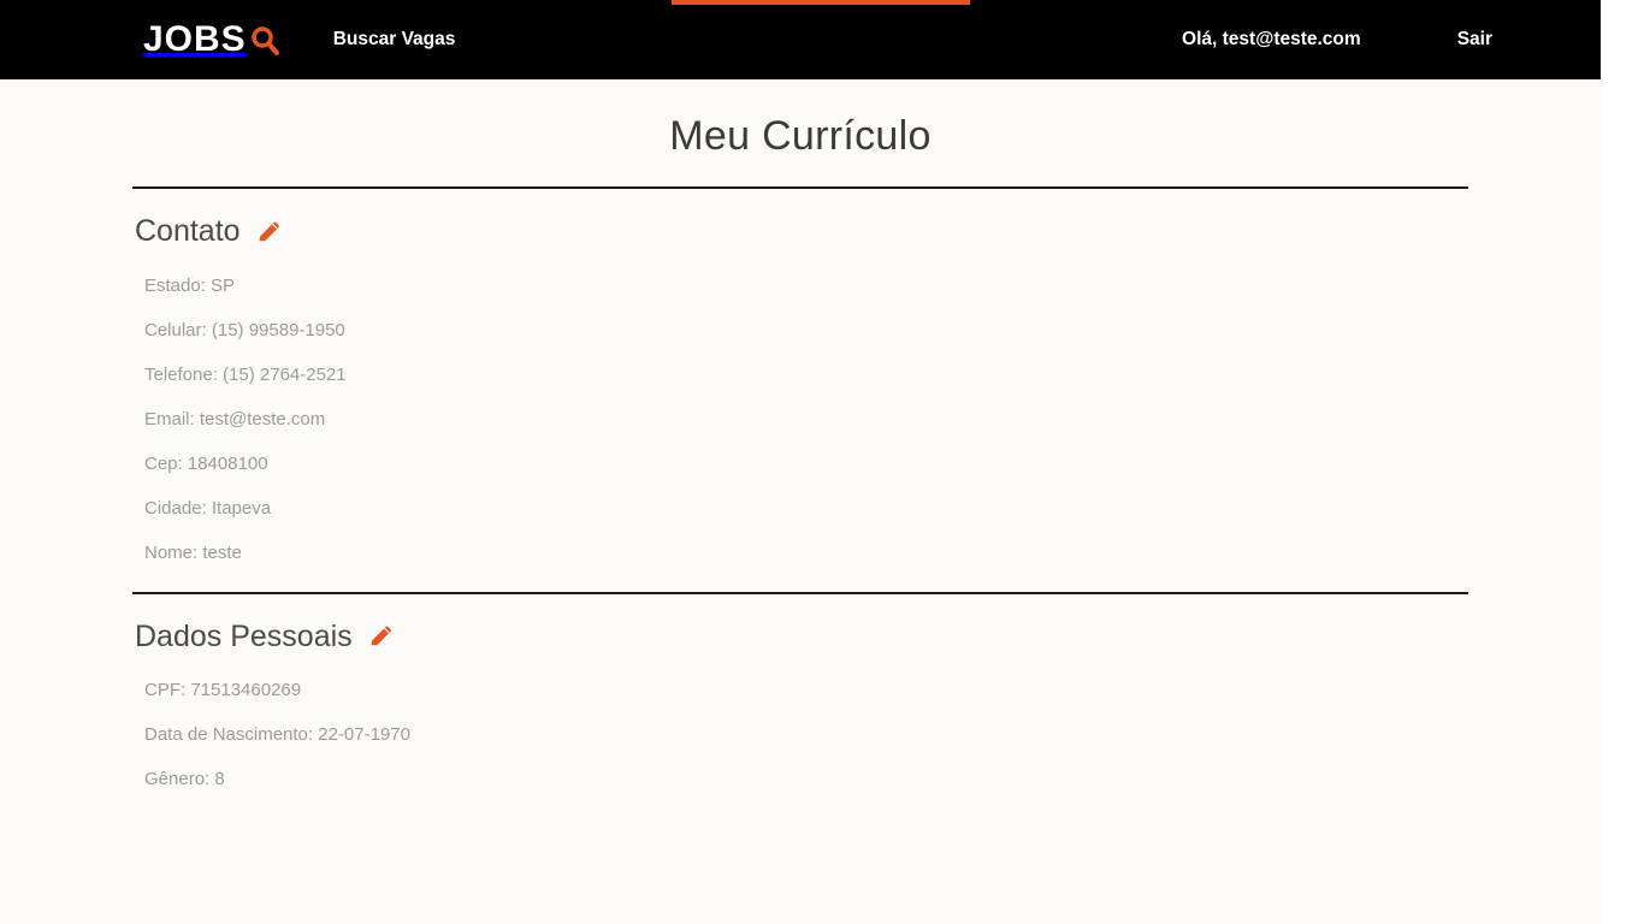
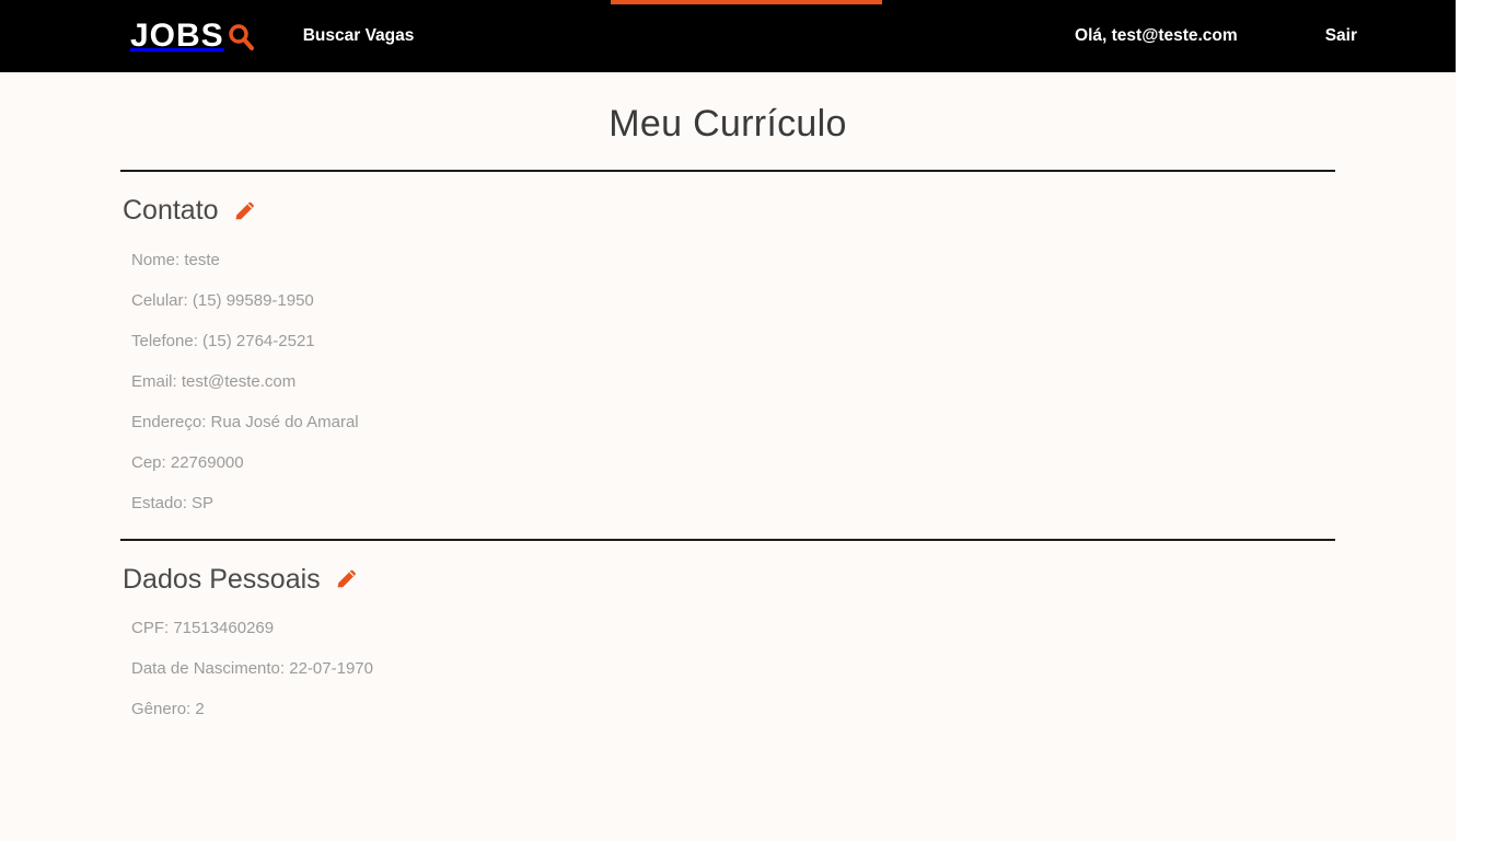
  JOBS
  Buscar Vagas
  Olá, test@teste.com
  Sair
  Meu Currículo
  Contato
- Estado: SP
+ Nome: teste
  Celular: (15) 99589-1950
  Telefone: (15) 2764-2521
  Email: test@teste.com
+ Endereço: Rua José do Amaral
- Cep: 18408100
+ Cep: 22769000
- Cidade: Itapeva
- Nome: teste
+ Estado: SP
  Dados Pessoais
  CPF: 71513460269
  Data de Nascimento: 22-07-1970
- Gênero: 8
+ Gênero: 2
